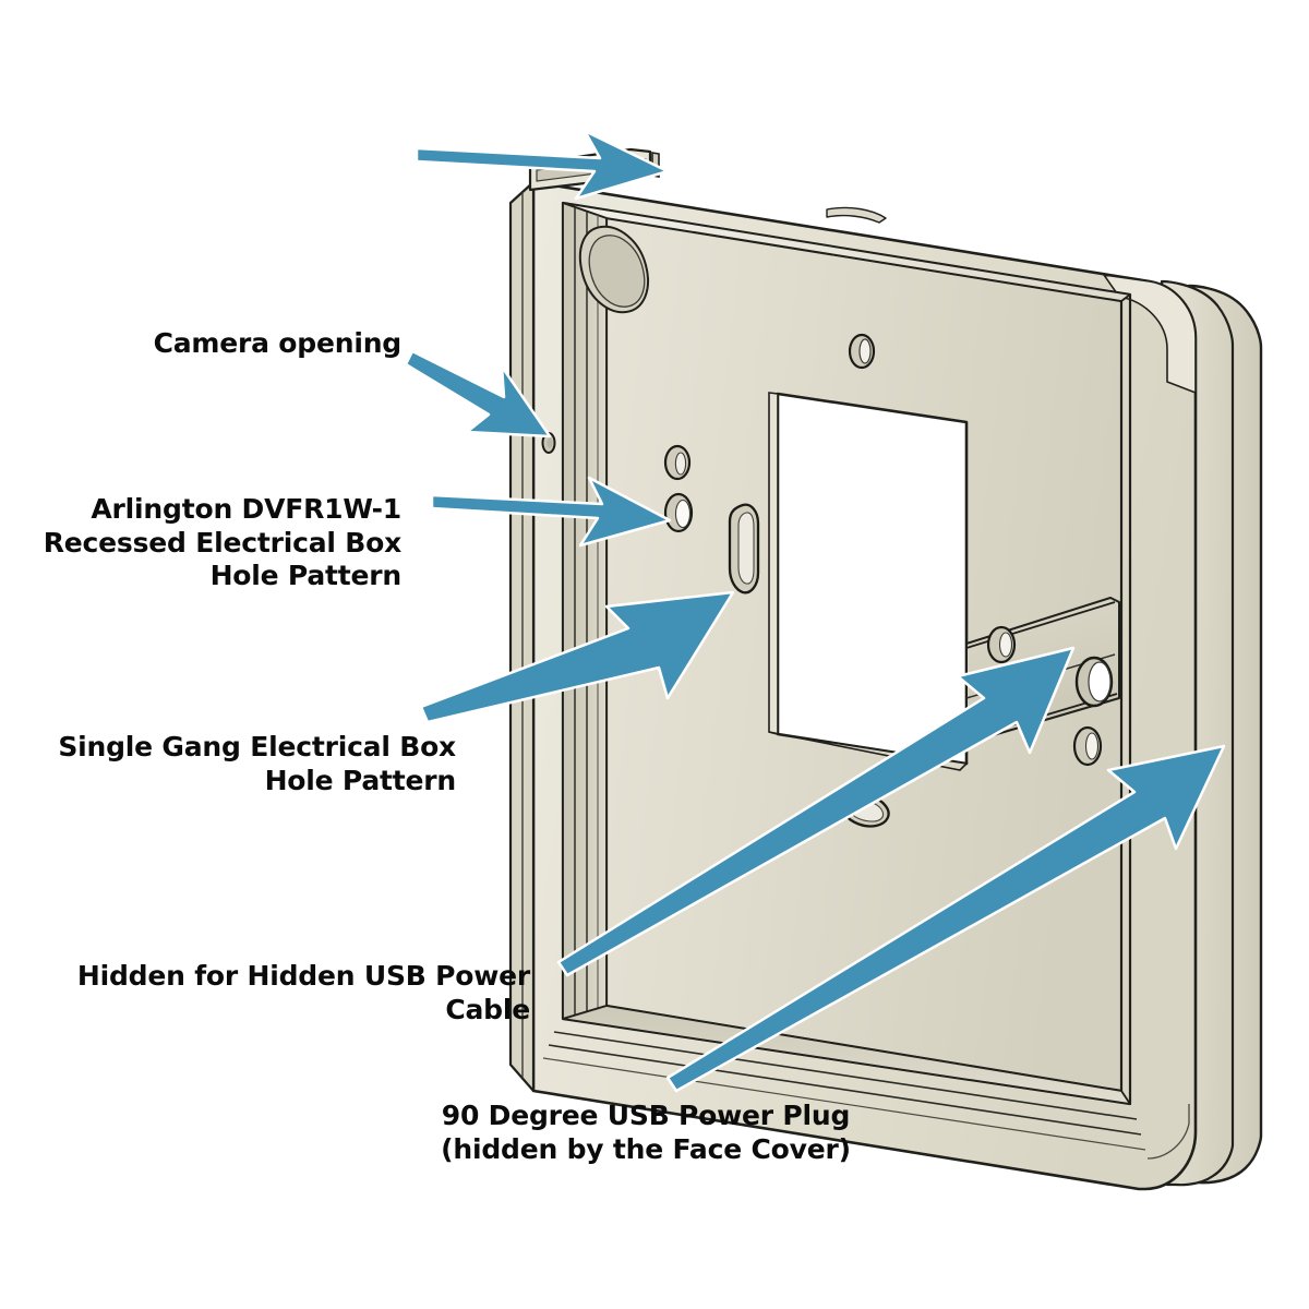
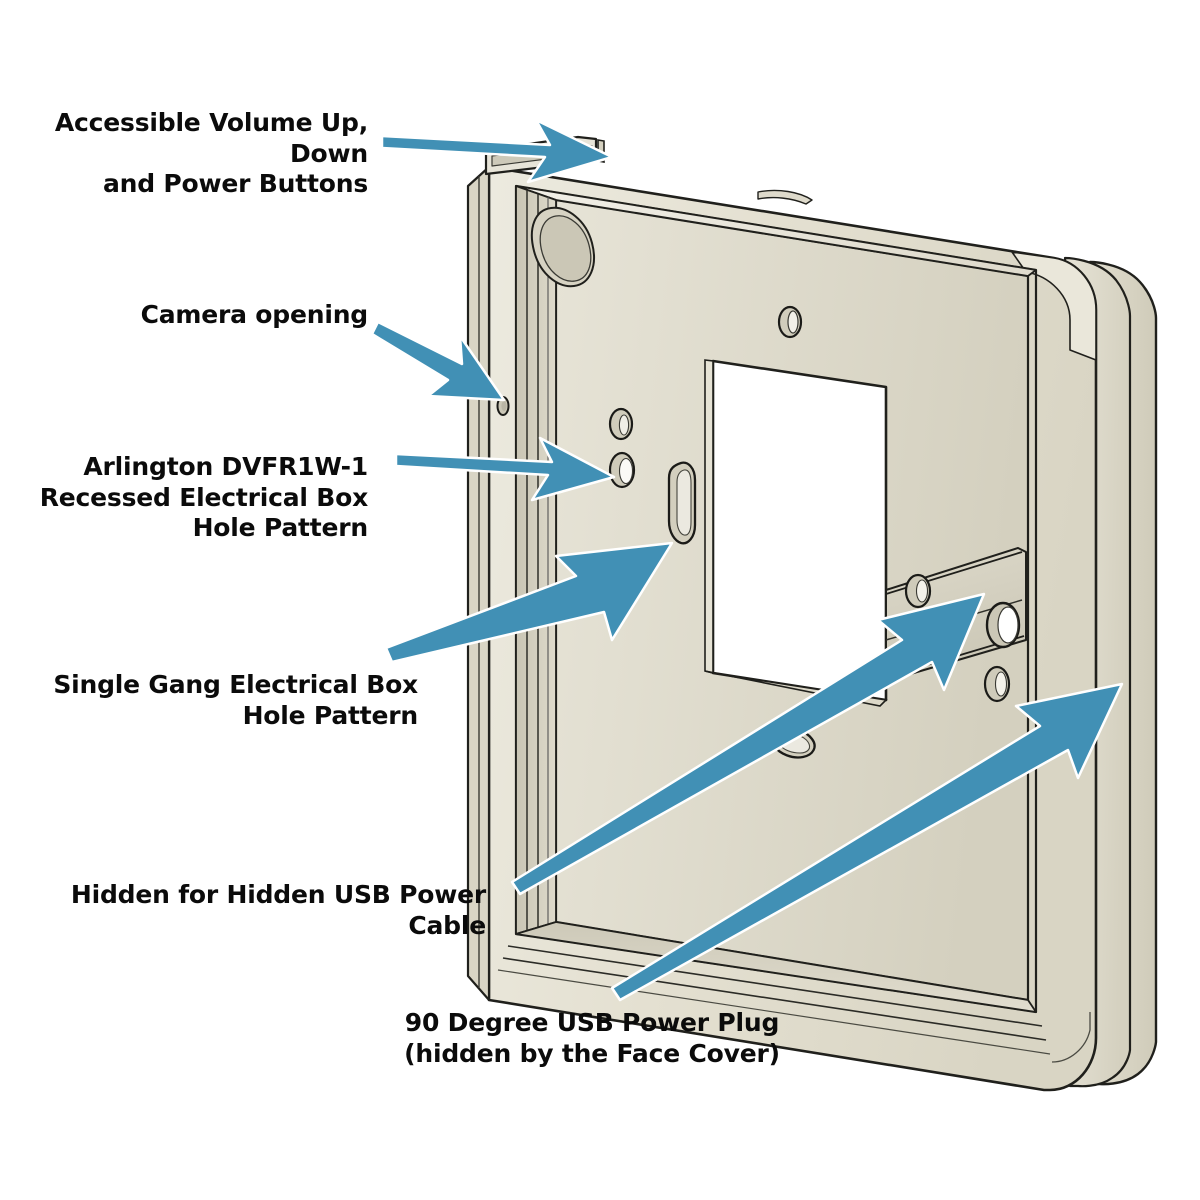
+ Accessible Volume Up, Down
+ and Power Buttons
  Camera opening
  Arlington DVFR1W-1
  Recessed Electrical Box
  Hole Pattern
  Single Gang Electrical Box
  Hole Pattern
  Hidden for Hidden USB Power Cable
  90 Degree USB Power Plug
  (hidden by the Face Cover)
